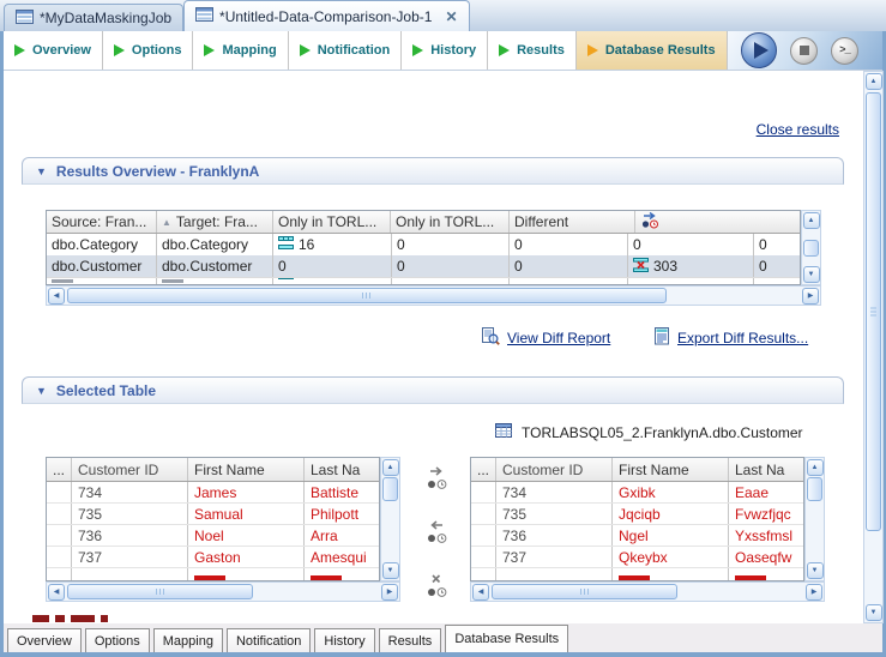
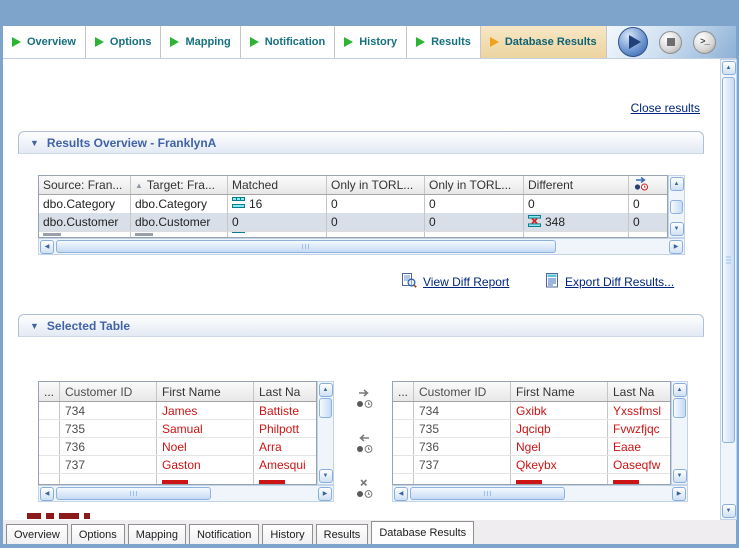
- *MyDataMaskingJob
- *Untitled-Data-Comparison-Job-1
- ✕
  Overview
  Options
  Mapping
  Notification
  History
  Results
  Database Results
  >_
  Close results
  ▼
  Results Overview - FranklynA
  Source: Fran...
  ▲
  Target: Fra...
+ Matched
  Only in TORL...
  Only in TORL...
  Different
  dbo.Category
  dbo.Category
  16
  0
  0
  0
  0
  dbo.Customer
  dbo.Customer
  0
  0
  0
- 303
+ 348
  0
  View Diff Report
  Export Diff Results...
  ▼
  Selected Table
- TORLABSQL05_2.FranklynA.dbo.Customer
  ...
  Customer ID
  First Name
  Last Na
  734
  James
  Battiste
  735
  Samual
  Philpott
  736
  Noel
  Arra
  737
  Gaston
  Amesqui
  ...
  Customer ID
  First Name
  Last Na
  734
  Gxibk
- Eaae
+ Yxssfmsl
  735
  Jqciqb
  Fvwzfjqc
  736
  Ngel
- Yxssfmsl
+ Eaae
  737
  Qkeybx
  Oaseqfw
  Overview
  Options
  Mapping
  Notification
  History
  Results
  Database Results
